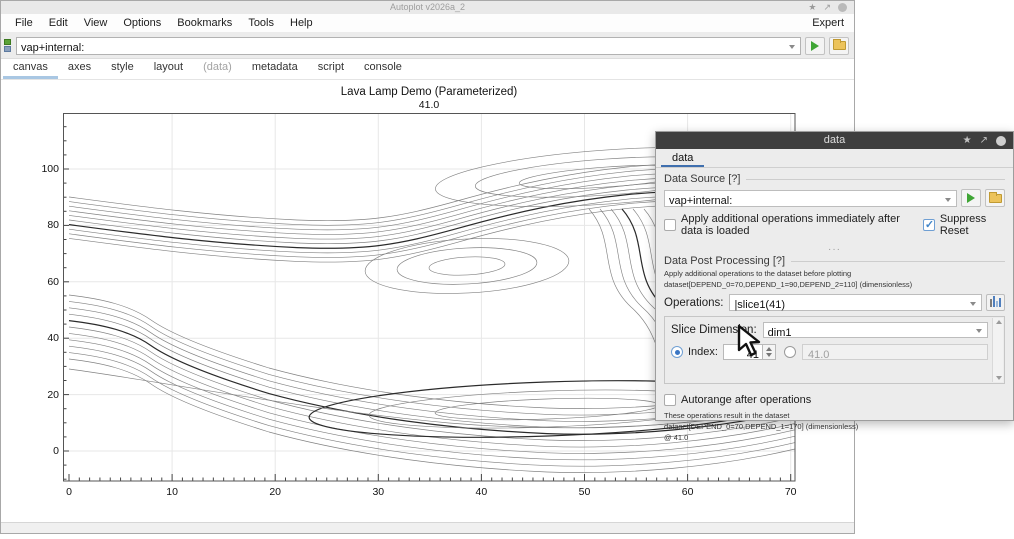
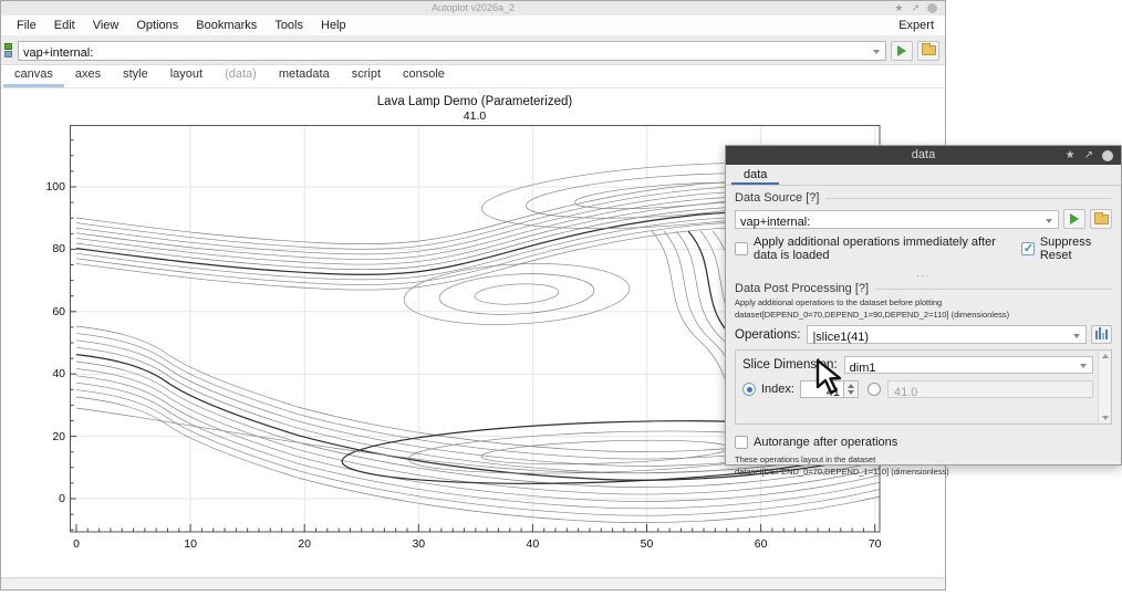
  Autoplot v2026a_2
  ★
  ↗
  File
  Edit
  View
  Options
  Bookmarks
  Tools
  Help
  Expert
  vap+internal:
  canvas
  axes
  style
  layout
  (data)
  metadata
  script
  console
  Lava Lamp Demo (Parameterized)
  41.0
  0
  10
  20
  30
  40
  50
  60
  70
  0
  20
  40
  60
  80
  100
  data
  ★
  ↗
  data
  Data Source [?]
  vap+internal:
  Apply additional operations immediately after data is loaded
  Suppress Reset
  ···
  Data Post Processing [?]
  Apply additional operations to the dataset before plotting
  dataset[DEPEND_0=70,DEPEND_1=90,DEPEND_2=110] (dimensionless)
  Operations:
  |slice1(41)
  Slice Dimensn:
  dim1
  Index:
  41.0
  Autorange after operations
- These operations result in the dataset
+ These operations layout in the dataset
- dataset[DEPEND_0=70,DEPEND_1=170] (dimensionless)
+ dataset[DEPEND_0=70,DEPEND_1=110] (dimensionless)
- @ 41.0
